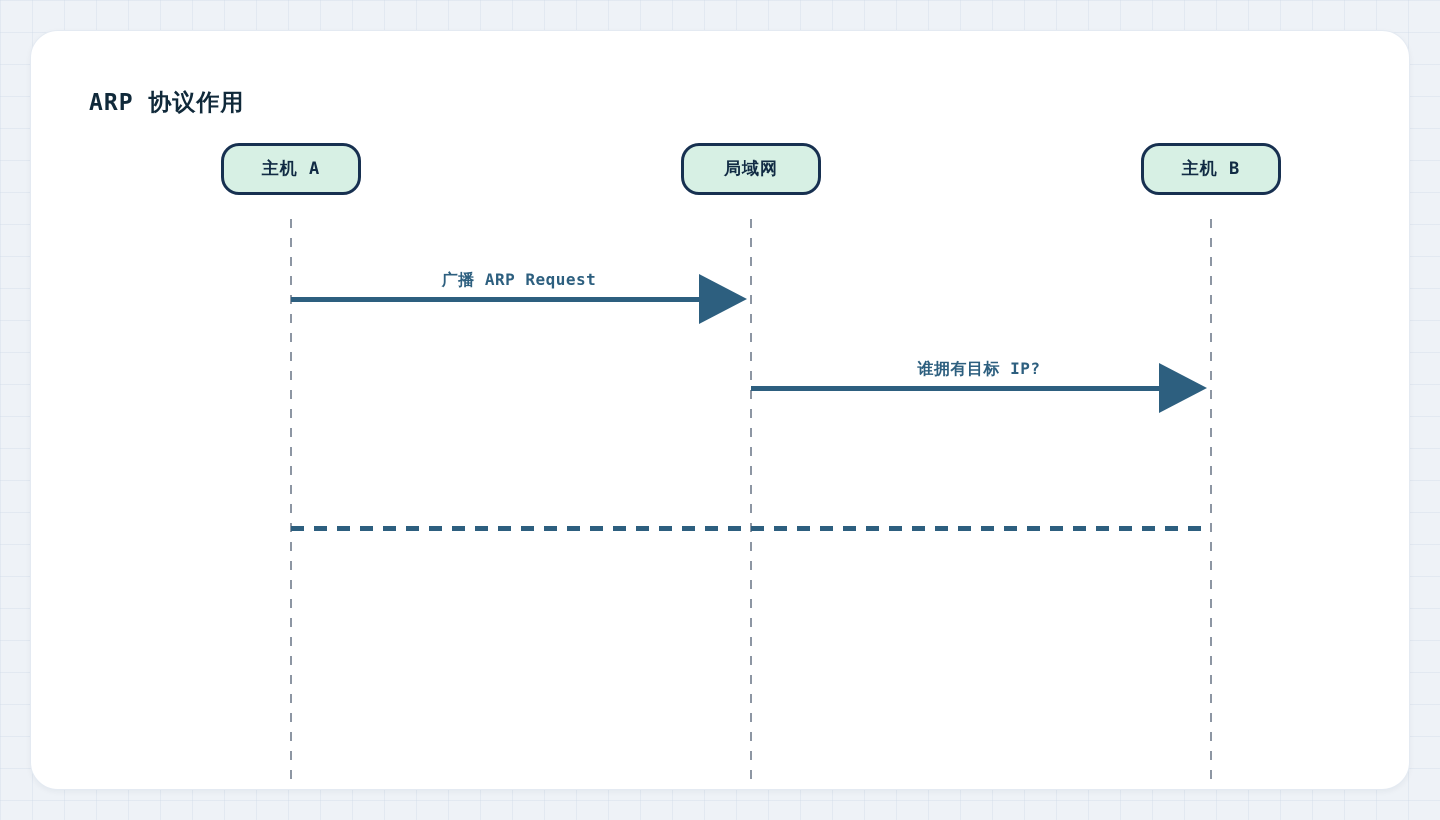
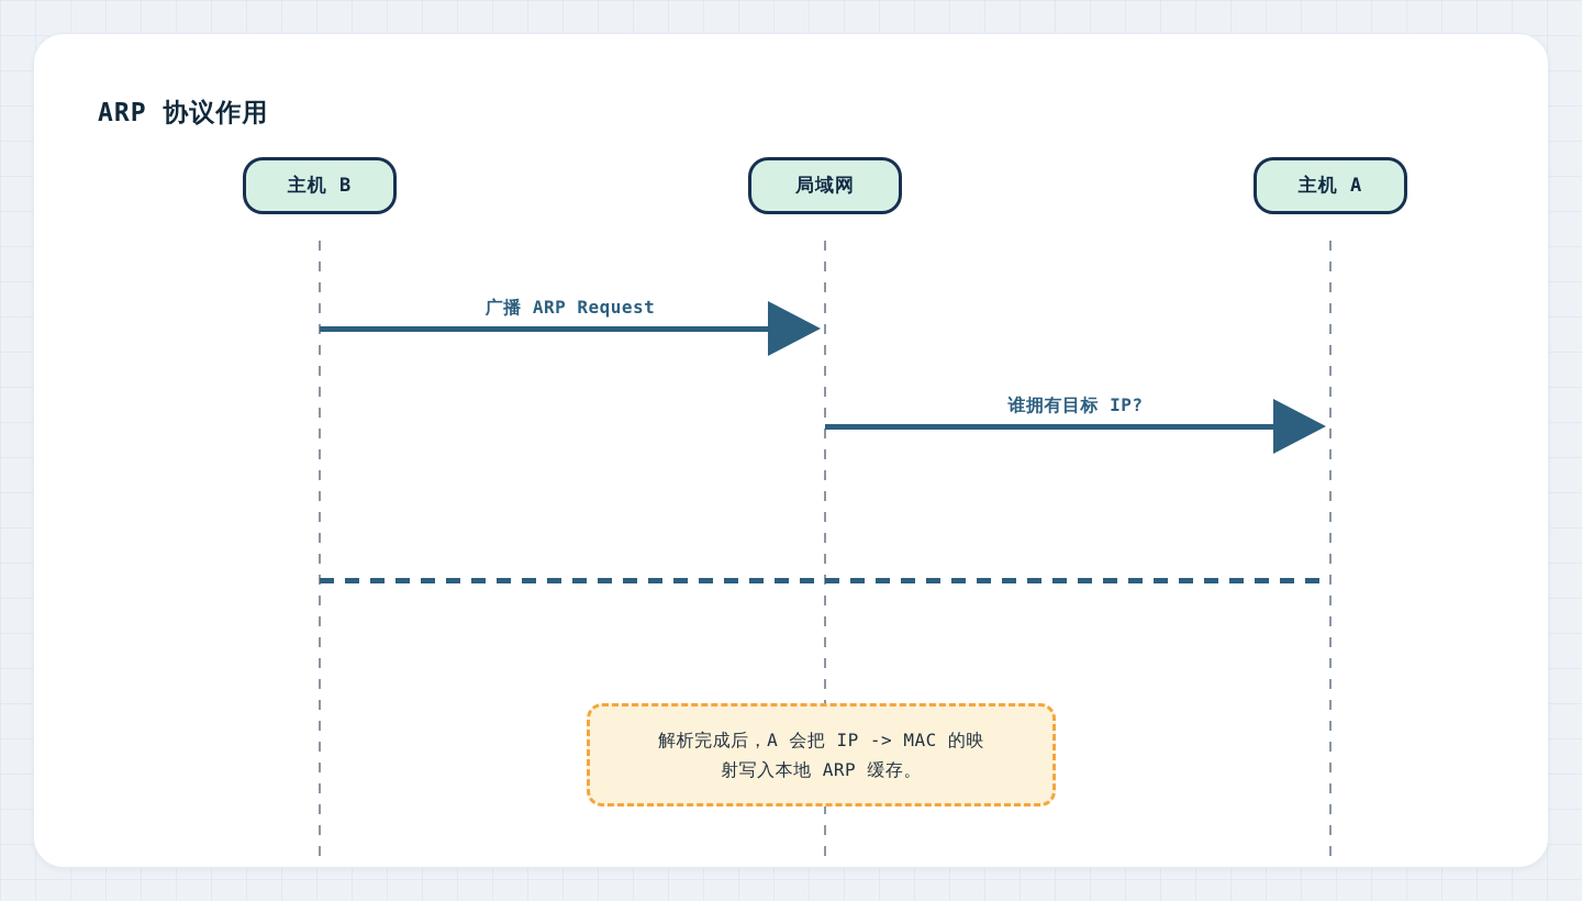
  ARP 协议作用
- 主机 A
+ 主机 B
  局域网
- 主机 B
+ 主机 A
  广播 ARP Request
  谁拥有目标 IP?
+ 解析完成后，A 会把 IP -> MAC 的映
+ 射写入本地 ARP 缓存。
